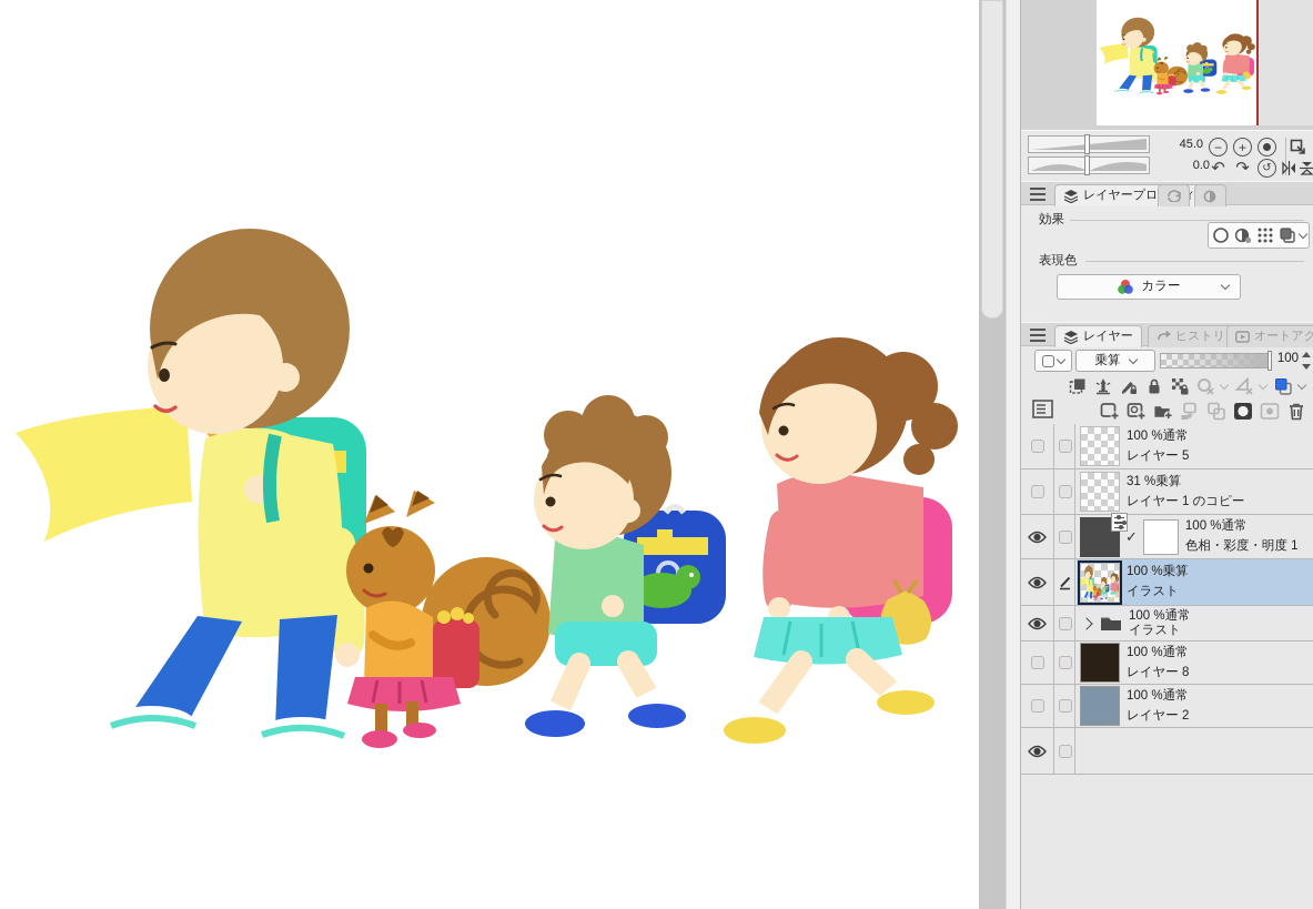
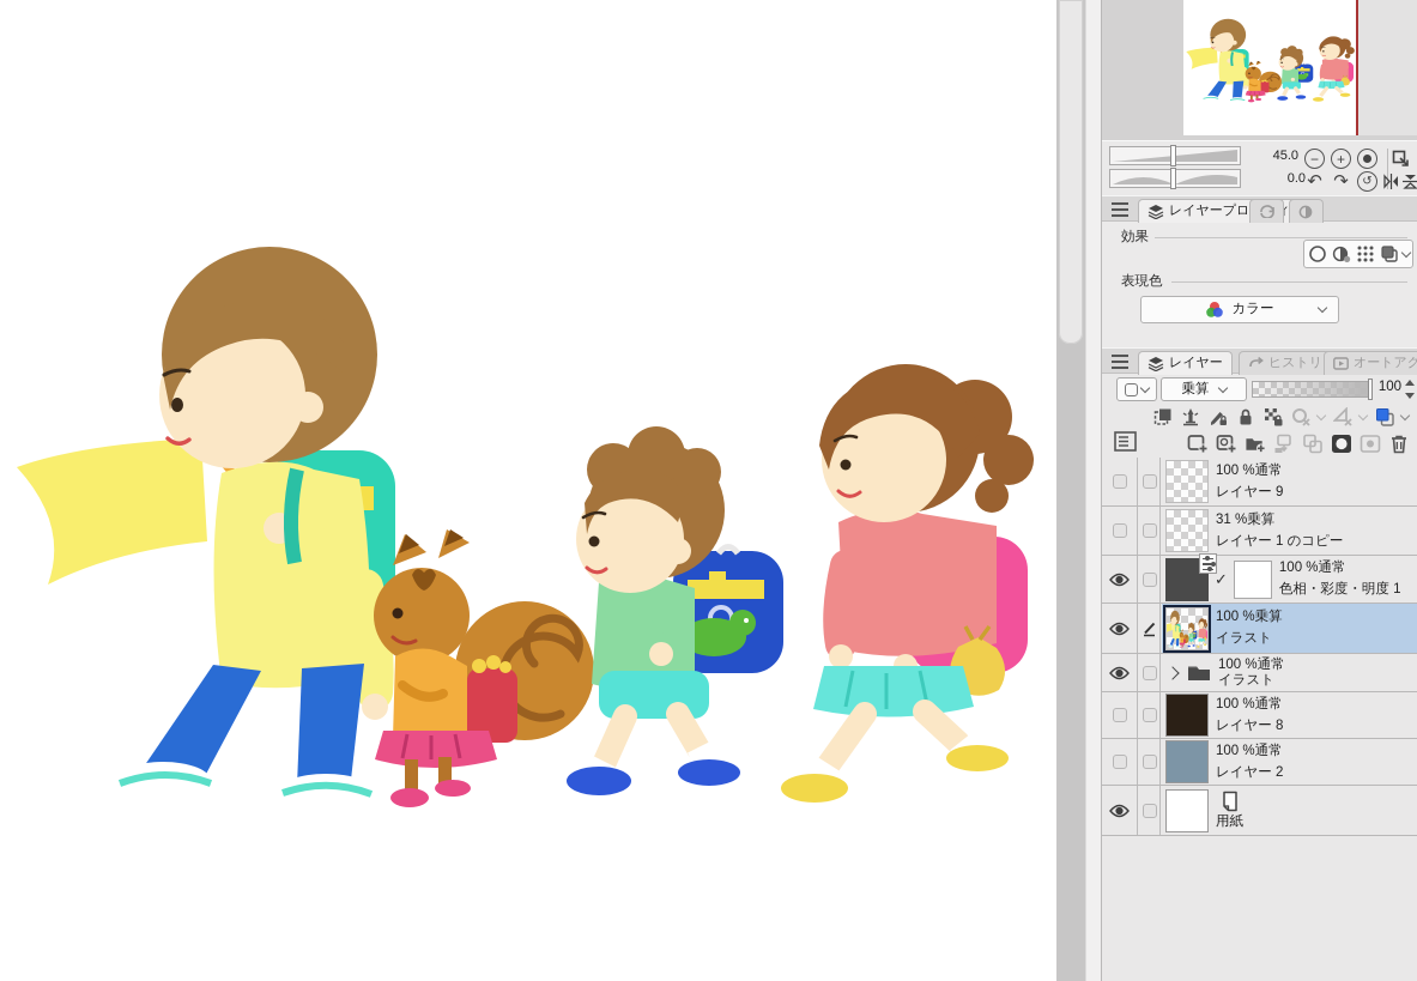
  45.0
  −
  +
  0.0
  ↶
  ↷
  ↺
  効果
  表現色
  カラー
  レイヤー
  ヒストリ
  乗算
  100
  100 %通常
- レイヤー 5
+ レイヤー 9
  31 %乗算
  レイヤー 1 のコピー
  ✓
  100 %通常
  色相・彩度・明度 1
  100 %乗算
  イラスト
  100 %通常
  イラスト
  100 %通常
  レイヤー 8
  100 %通常
  レイヤー 2
+ 用紙
